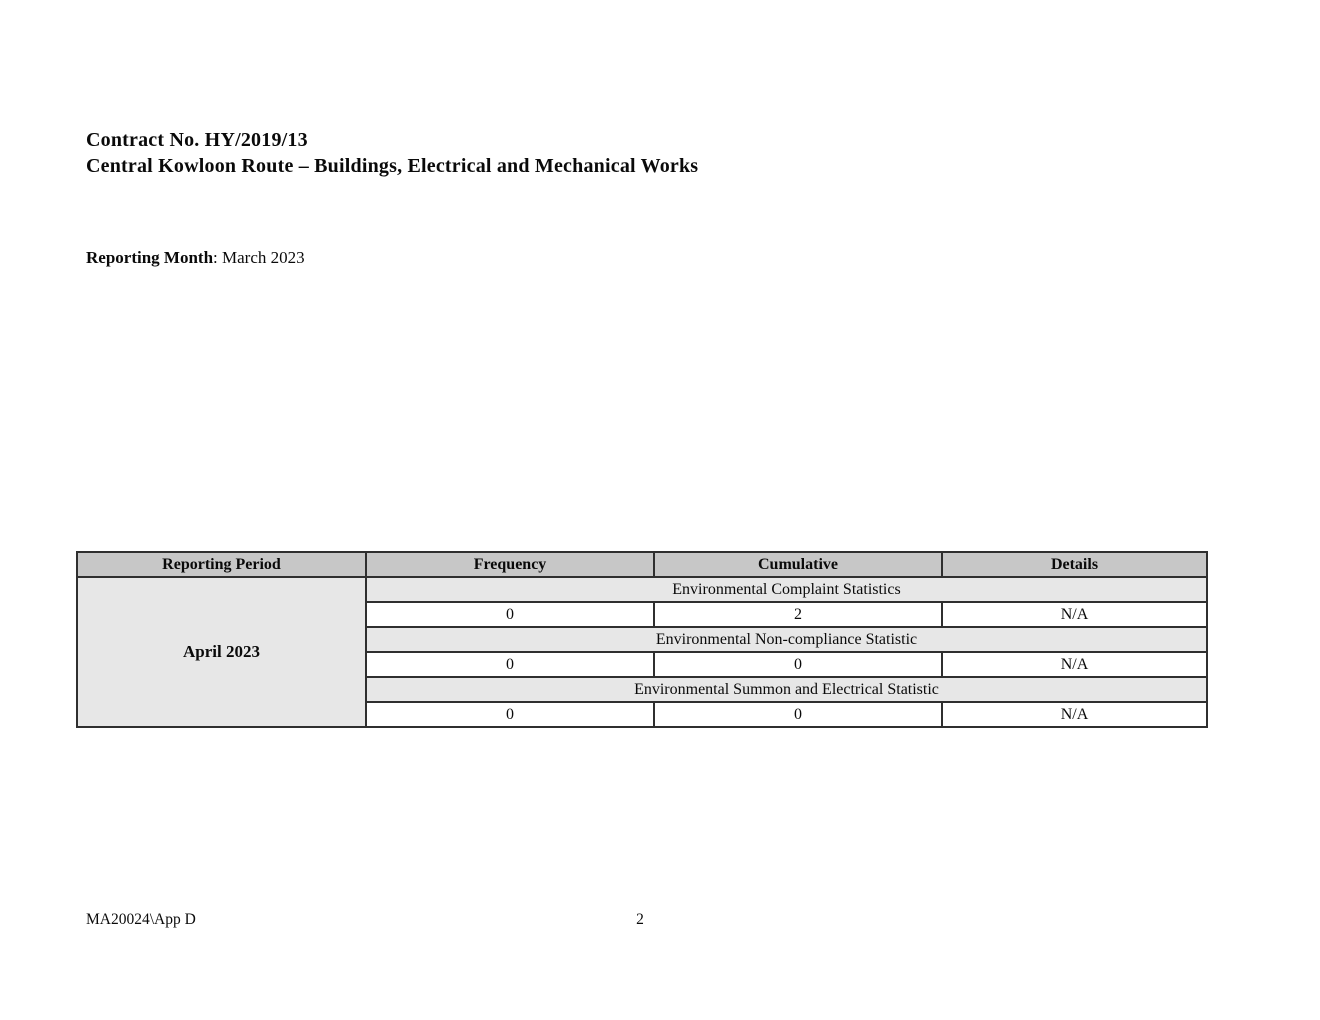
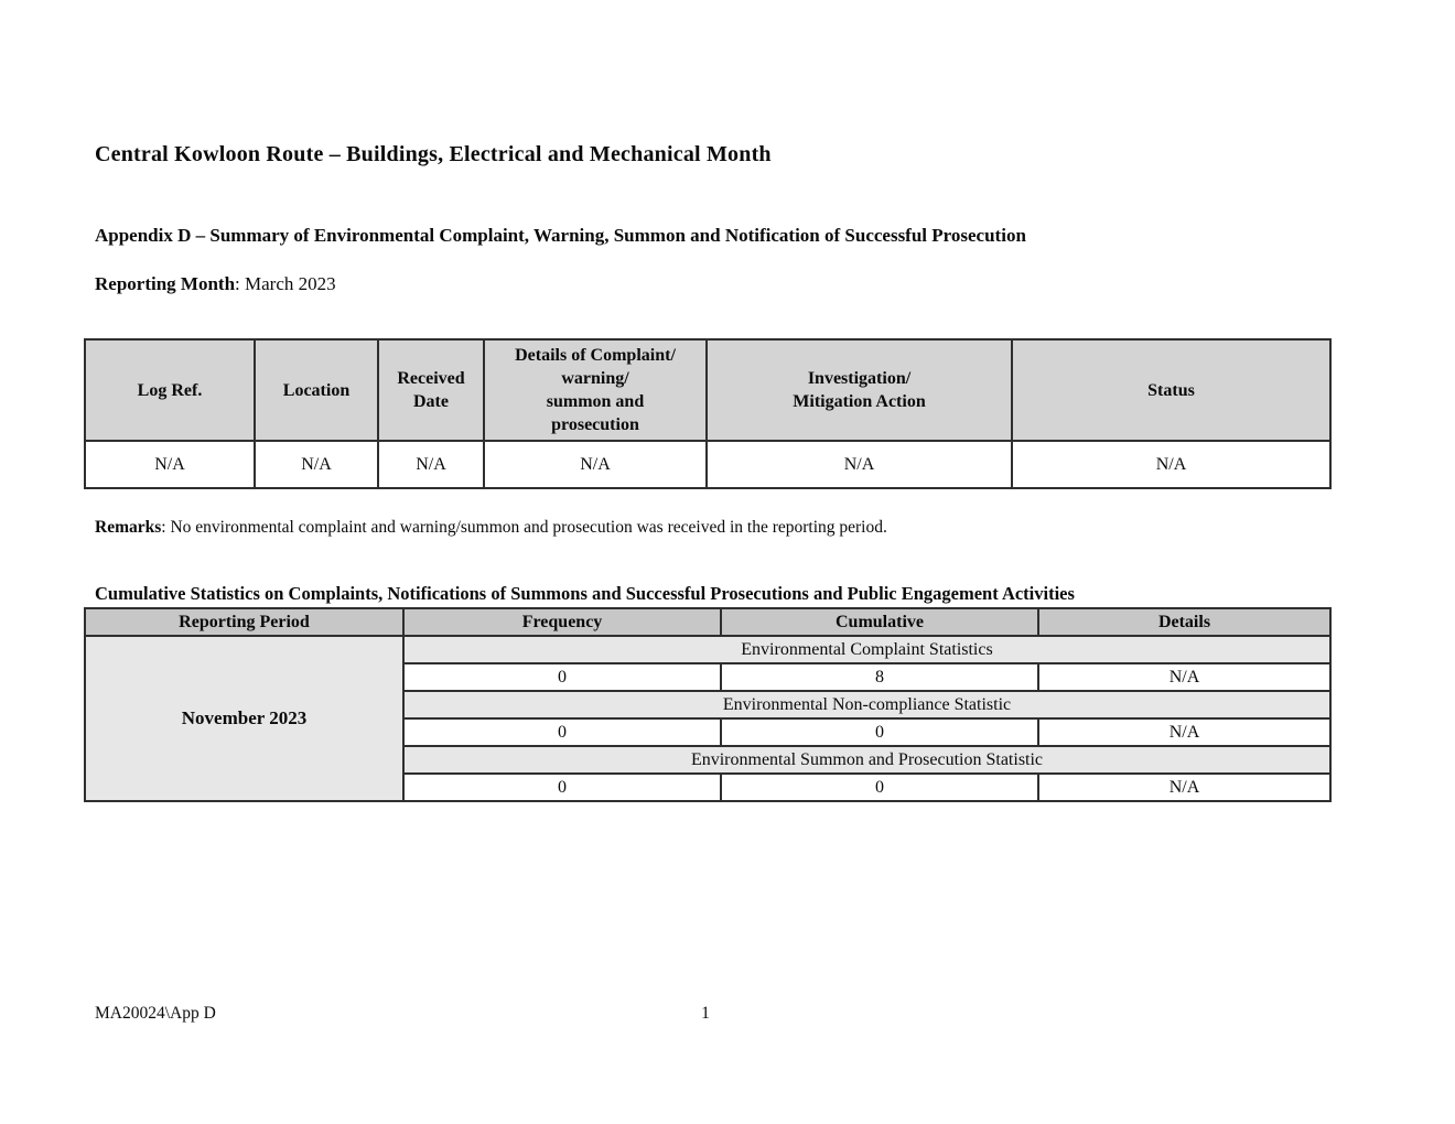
- Contract No. HY/2019/13
- Central Kowloon Route – Buildings, Electrical and Mechanical Works
+ Central Kowloon Route – Buildings, Electrical and Mechanical Month
+ Appendix D – Summary of Environmental Complaint, Warning, Summon and Notification of Successful Prosecution
  Reporting Month: March 2023
+ Log Ref.	Location	Received Date	Details of Complaint/ warning/ summon and prosecution	Investigation/ Mitigation Action	Status
+ N/A	N/A	N/A	N/A	N/A	N/A
+ Remarks: No environmental complaint and warning/summon and prosecution was received in the reporting period.
+ Cumulative Statistics on Complaints, Notifications of Summons and Successful Prosecutions and Public Engagement Activities
  Reporting Period	Frequency	Cumulative	Details
- April 2023	Environmental Complaint Statistics
+ November 2023	Environmental Complaint Statistics
- 0	2	N/A
+ 0	8	N/A
  Environmental Non-compliance Statistic
  0	0	N/A
- Environmental Summon and Electrical Statistic
+ Environmental Summon and Prosecution Statistic
  0	0	N/A
  MA20024\App D
- 2
+ 1
